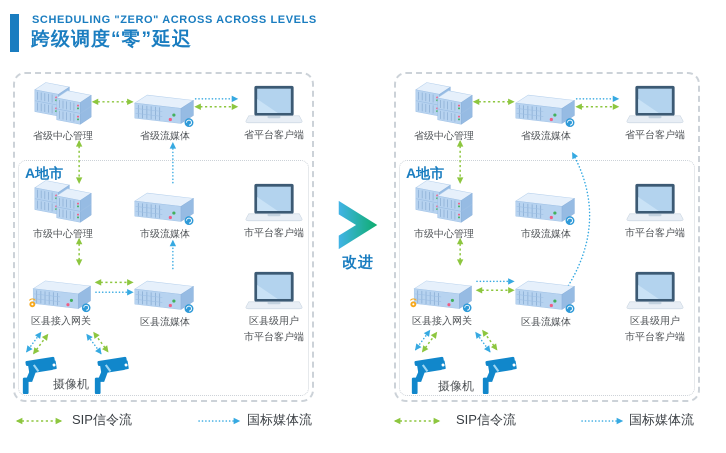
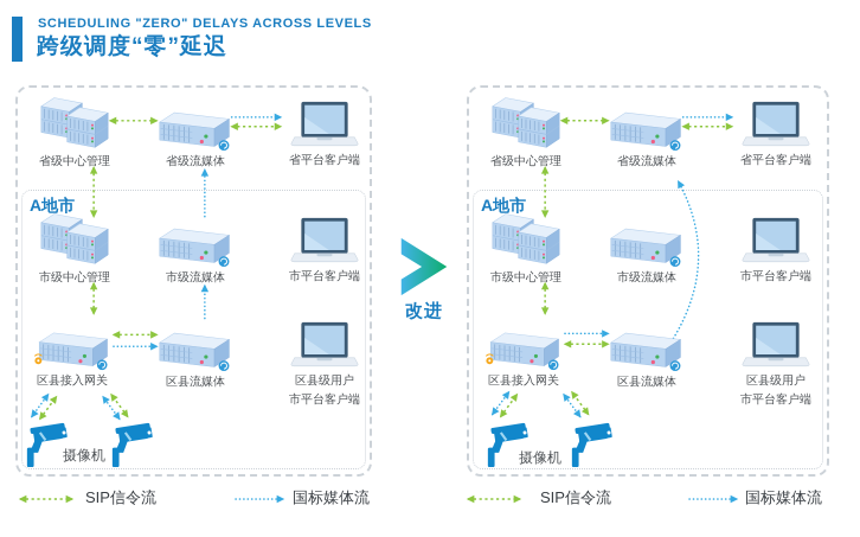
- SCHEDULING "ZERO" ACROSS ACROSS LEVELS
+ SCHEDULING "ZERO" DELAYS ACROSS LEVELS
  跨级调度“零”延迟
  A地市
  省级中心管理
  省级流媒体
  省平台客户端
  市级中心管理
  市级流媒体
  市平台客户端
  区县接入网关
  区县流媒体
  区县级用户
  市平台客户端
  摄像机
  改进
  A地市
  省级中心管理
  省级流媒体
  省平台客户端
  市级中心管理
  市级流媒体
  市平台客户端
  区县接入网关
  区县流媒体
  区县级用户
  市平台客户端
  摄像机
  SIP信令流
  国标媒体流
  SIP信令流
  国标媒体流
